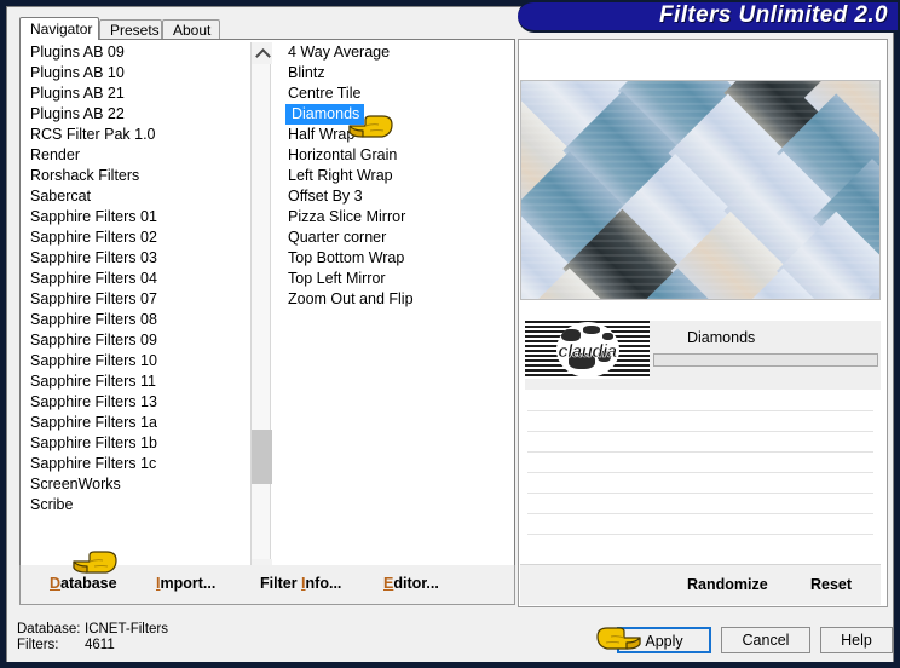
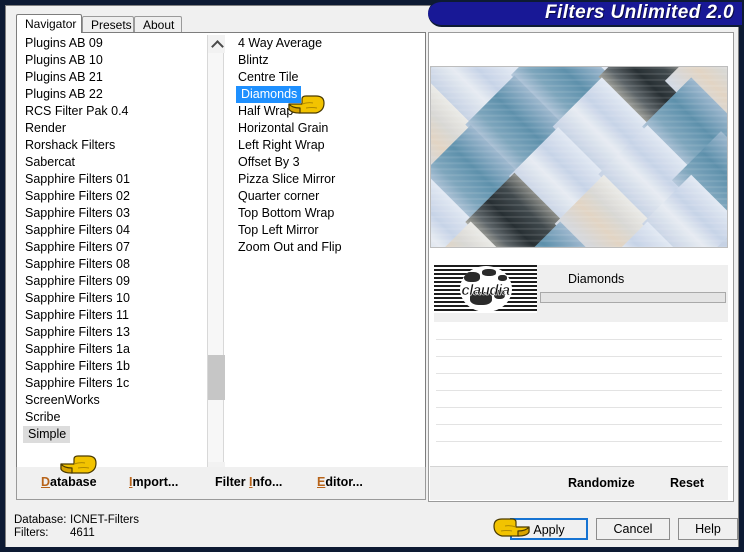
  Filters Unlimited 2.0
  Navigator
  Presets
  About
  Plugins AB 09
  Plugins AB 10
  Plugins AB 21
  Plugins AB 22
- RCS Filter Pak 1.0
+ RCS Filter Pak 0.4
  Render
  Rorshack Filters
  Sabercat
  Sapphire Filters 01
  Sapphire Filters 02
  Sapphire Filters 03
  Sapphire Filters 04
  Sapphire Filters 07
  Sapphire Filters 08
  Sapphire Filters 09
  Sapphire Filters 10
  Sapphire Filters 11
  Sapphire Filters 13
  Sapphire Filters 1a
  Sapphire Filters 1b
  Sapphire Filters 1c
  ScreenWorks
  Scribe
+ Simple
  4 Way Average
  Blintz
  Centre Tile
  Diamonds
  Half Wra
  Horizontal Grain
  Left Right Wrap
  Offset By 3
  Pizza Slice Mirror
  Quarter corner
  Top Bottom Wrap
  Top Left Mirror
  Zoom Out and Flip
  Database
  Import...
  Filter Info...
  Editor...
  claudia
  Diamonds
  Randomize
  Reset
  Database: ICNET-Filters
  Filters: 4611
  Apply
  Cancel
  Help
